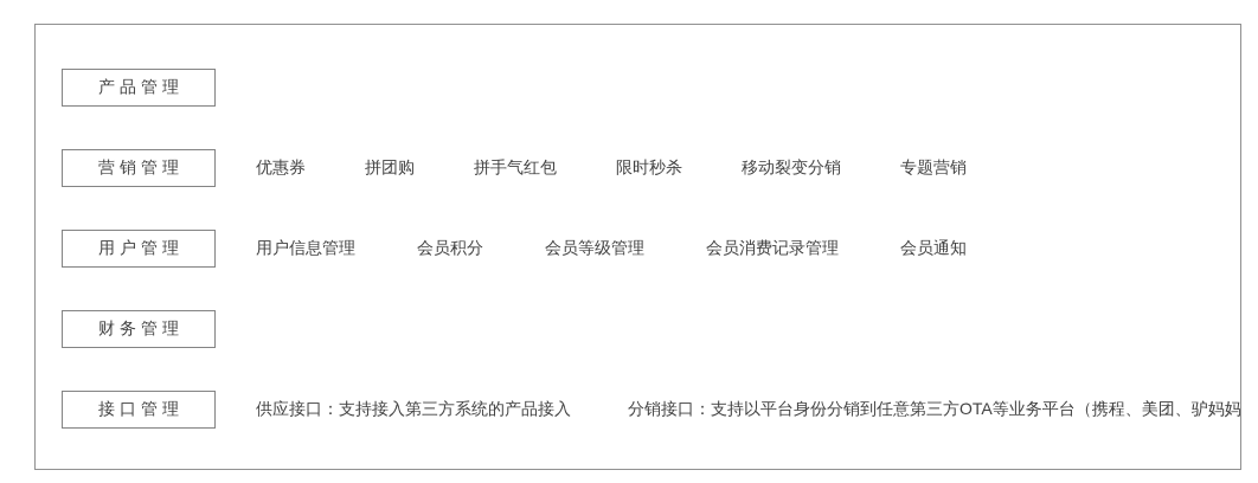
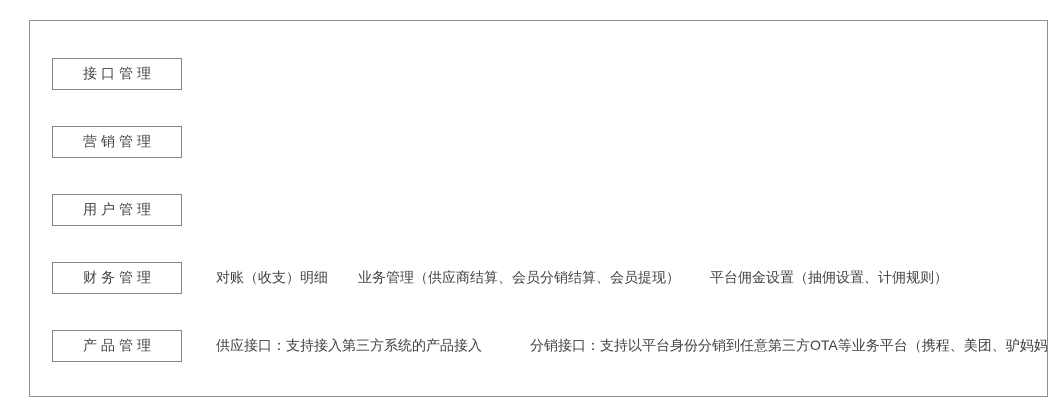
- 产品管理
+ 接口管理
  营销管理
- 优惠券
- 拼团购
- 拼手气红包
- 限时秒杀
- 移动裂变分销
- 专题营销
  用户管理
- 用户信息管理
- 会员积分
- 会员等级管理
- 会员消费记录管理
- 会员通知
  财务管理
+ 对账（收支）明细
+ 业务管理（供应商结算、会员分销结算、会员提现）
+ 平台佣金设置（抽佣设置、计佣规则）
- 接口管理
+ 产品管理
  供应接口：支持接入第三方系统的产品接入
  分销接口：支持以平台身份分销到任意第三方OTA等业务平台（携程、美团、驴妈妈
